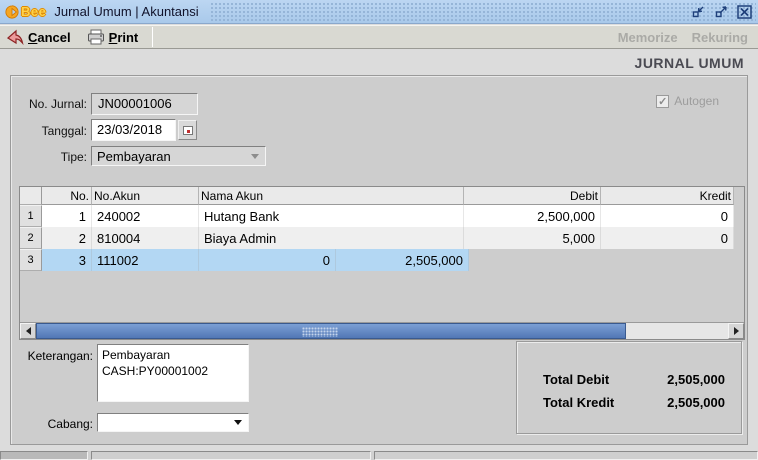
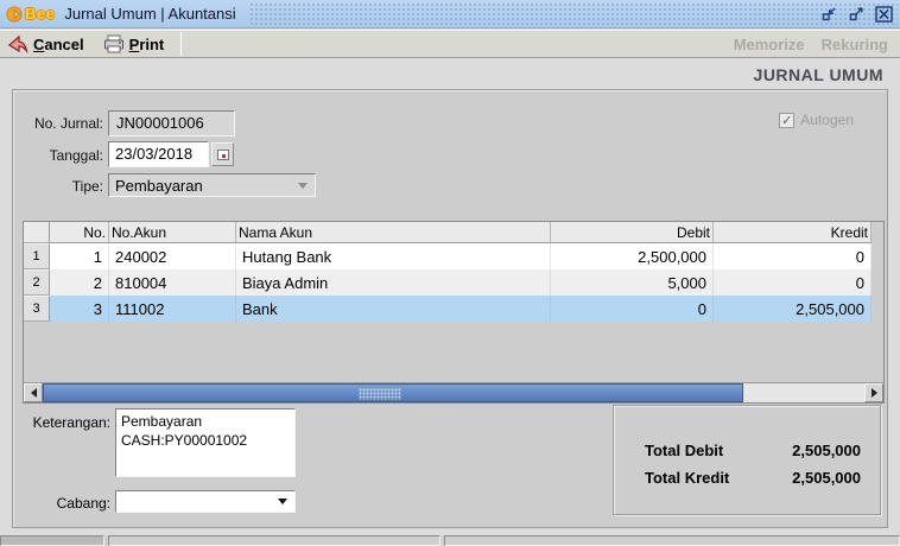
  Bee
  Jurnal Umum | Akuntansi
  Cancel
  Print
  Memorize
  Rekuring
  JURNAL UMUM
  No. Jurnal:
  JN00001006
  Tanggal:
  23/03/2018
  Tipe:
  Pembayaran
  ✓
  Autogen
  No.
  No.Akun
  Nama Akun
  Debit
  Kredit
  1
  1
  240002
  Hutang Bank
  2,500,000
  0
  2
  2
  810004
  Biaya Admin
  5,000
  0
  3
  3
  111002
+ Bank
  0
  2,505,000
  Keterangan:
  Pembayaran
  CASH:PY00001002
  Cabang:
  Total Debit
  2,505,000
  Total Kredit
  2,505,000
